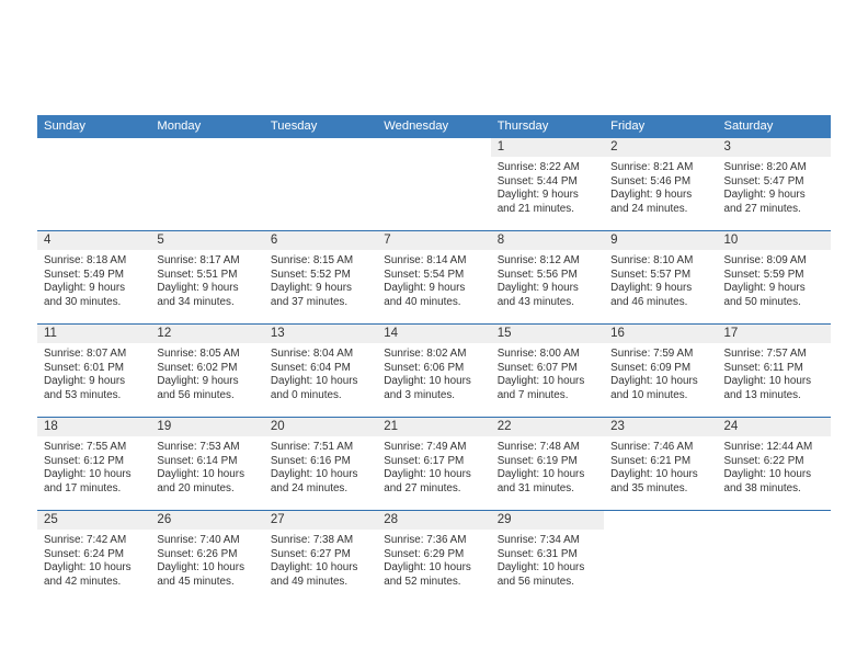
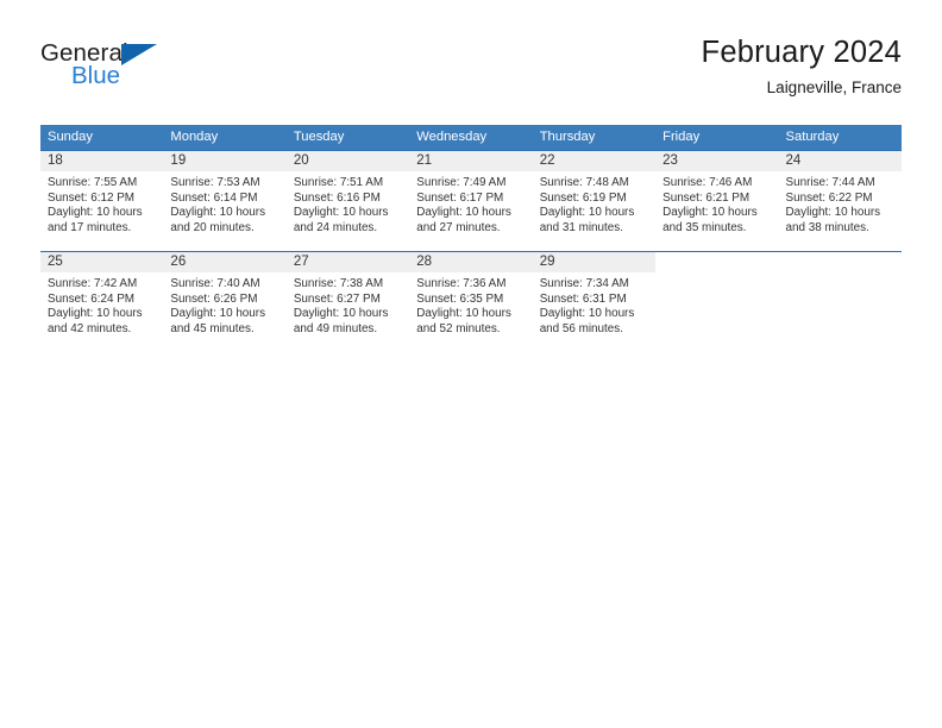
+ General
+ Blue
+ February 2024
+ Laigneville, France
  Sunday	Monday	Tuesday	Wednesday	Thursday	Friday	Saturday
- 				1Sunrise: 8:22 AMSunset: 5:44 PMDaylight: 9 hoursand 21 minutes.	2Sunrise: 8:21 AMSunset: 5:46 PMDaylight: 9 hoursand 24 minutes.	3Sunrise: 8:20 AMSunset: 5:47 PMDaylight: 9 hoursand 27 minutes.
- 4Sunrise: 8:18 AMSunset: 5:49 PMDaylight: 9 hoursand 30 minutes.	5Sunrise: 8:17 AMSunset: 5:51 PMDaylight: 9 hoursand 34 minutes.	6Sunrise: 8:15 AMSunset: 5:52 PMDaylight: 9 hoursand 37 minutes.	7Sunrise: 8:14 AMSunset: 5:54 PMDaylight: 9 hoursand 40 minutes.	8Sunrise: 8:12 AMSunset: 5:56 PMDaylight: 9 hoursand 43 minutes.	9Sunrise: 8:10 AMSunset: 5:57 PMDaylight: 9 hoursand 46 minutes.	10Sunrise: 8:09 AMSunset: 5:59 PMDaylight: 9 hoursand 50 minutes.
- 11Sunrise: 8:07 AMSunset: 6:01 PMDaylight: 9 hoursand 53 minutes.	12Sunrise: 8:05 AMSunset: 6:02 PMDaylight: 9 hoursand 56 minutes.	13Sunrise: 8:04 AMSunset: 6:04 PMDaylight: 10 hoursand 0 minutes.	14Sunrise: 8:02 AMSunset: 6:06 PMDaylight: 10 hoursand 3 minutes.	15Sunrise: 8:00 AMSunset: 6:07 PMDaylight: 10 hoursand 7 minutes.	16Sunrise: 7:59 AMSunset: 6:09 PMDaylight: 10 hoursand 10 minutes.	17Sunrise: 7:57 AMSunset: 6:11 PMDaylight: 10 hoursand 13 minutes.
- 18Sunrise: 7:55 AMSunset: 6:12 PMDaylight: 10 hoursand 17 minutes.	19Sunrise: 7:53 AMSunset: 6:14 PMDaylight: 10 hoursand 20 minutes.	20Sunrise: 7:51 AMSunset: 6:16 PMDaylight: 10 hoursand 24 minutes.	21Sunrise: 7:49 AMSunset: 6:17 PMDaylight: 10 hoursand 27 minutes.	22Sunrise: 7:48 AMSunset: 6:19 PMDaylight: 10 hoursand 31 minutes.	23Sunrise: 7:46 AMSunset: 6:21 PMDaylight: 10 hoursand 35 minutes.	24Sunrise: 12:44 AMSunset: 6:22 PMDaylight: 10 hoursand 38 minutes.
+ 18Sunrise: 7:55 AMSunset: 6:12 PMDaylight: 10 hoursand 17 minutes.	19Sunrise: 7:53 AMSunset: 6:14 PMDaylight: 10 hoursand 20 minutes.	20Sunrise: 7:51 AMSunset: 6:16 PMDaylight: 10 hoursand 24 minutes.	21Sunrise: 7:49 AMSunset: 6:17 PMDaylight: 10 hoursand 27 minutes.	22Sunrise: 7:48 AMSunset: 6:19 PMDaylight: 10 hoursand 31 minutes.	23Sunrise: 7:46 AMSunset: 6:21 PMDaylight: 10 hoursand 35 minutes.	24Sunrise: 7:44 AMSunset: 6:22 PMDaylight: 10 hoursand 38 minutes.
- 25Sunrise: 7:42 AMSunset: 6:24 PMDaylight: 10 hoursand 42 minutes.	26Sunrise: 7:40 AMSunset: 6:26 PMDaylight: 10 hoursand 45 minutes.	27Sunrise: 7:38 AMSunset: 6:27 PMDaylight: 10 hoursand 49 minutes.	28Sunrise: 7:36 AMSunset: 6:29 PMDaylight: 10 hoursand 52 minutes.	29Sunrise: 7:34 AMSunset: 6:31 PMDaylight: 10 hoursand 56 minutes.
+ 25Sunrise: 7:42 AMSunset: 6:24 PMDaylight: 10 hoursand 42 minutes.	26Sunrise: 7:40 AMSunset: 6:26 PMDaylight: 10 hoursand 45 minutes.	27Sunrise: 7:38 AMSunset: 6:27 PMDaylight: 10 hoursand 49 minutes.	28Sunrise: 7:36 AMSunset: 6:35 PMDaylight: 10 hoursand 52 minutes.	29Sunrise: 7:34 AMSunset: 6:31 PMDaylight: 10 hoursand 56 minutes.
